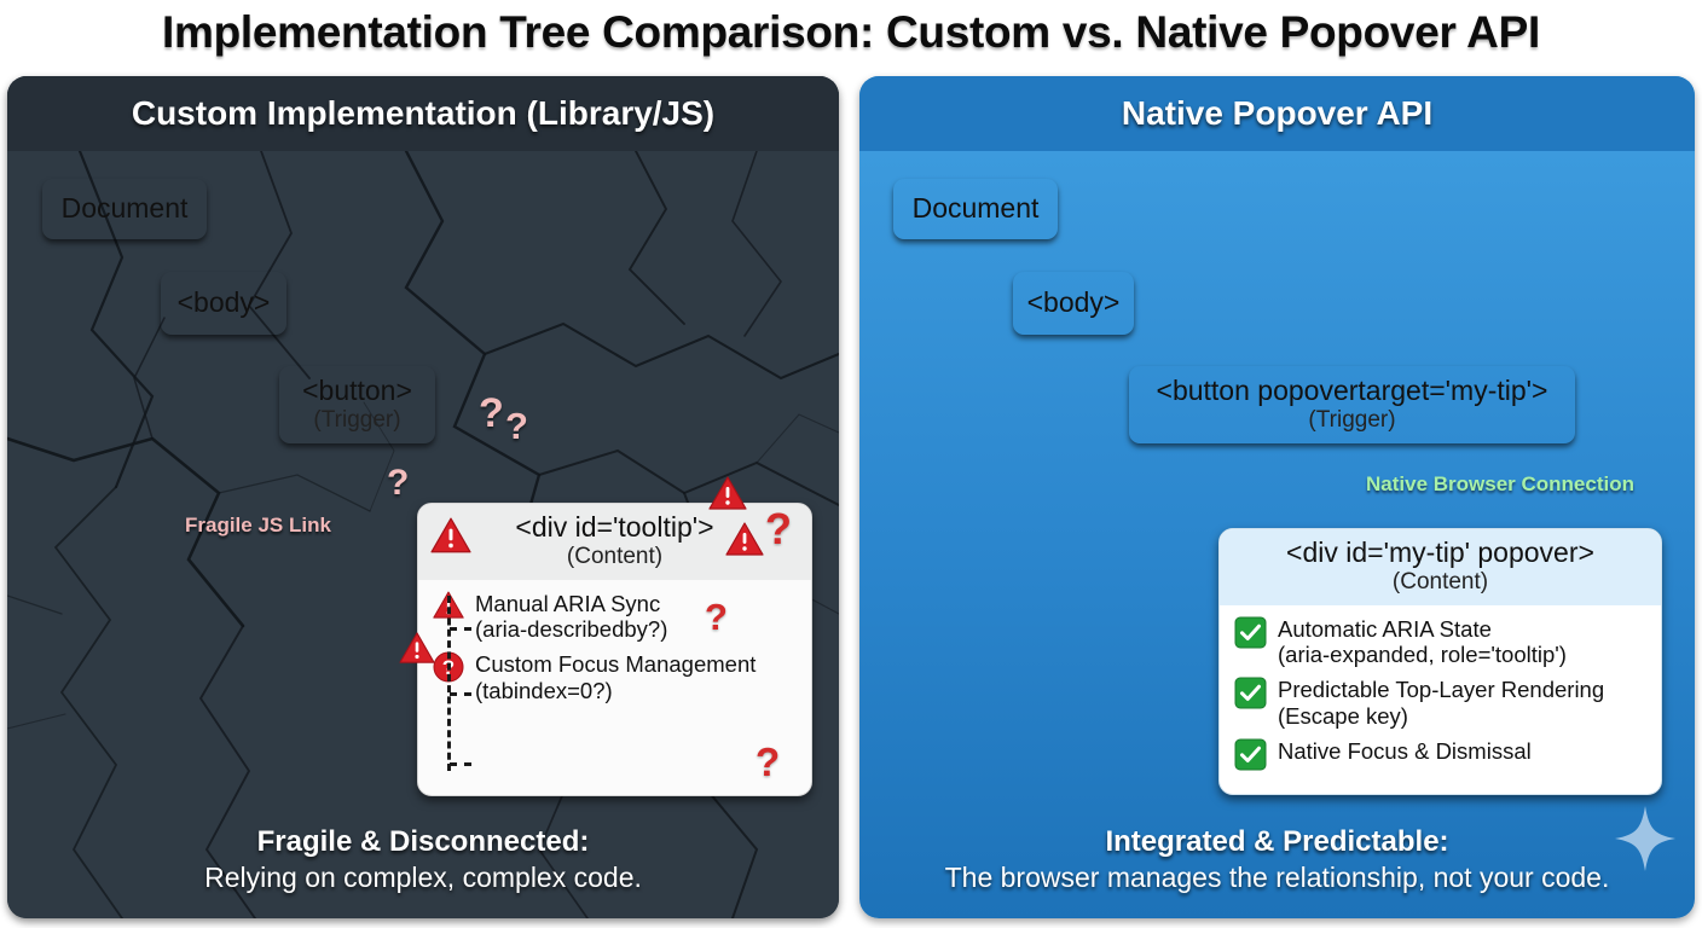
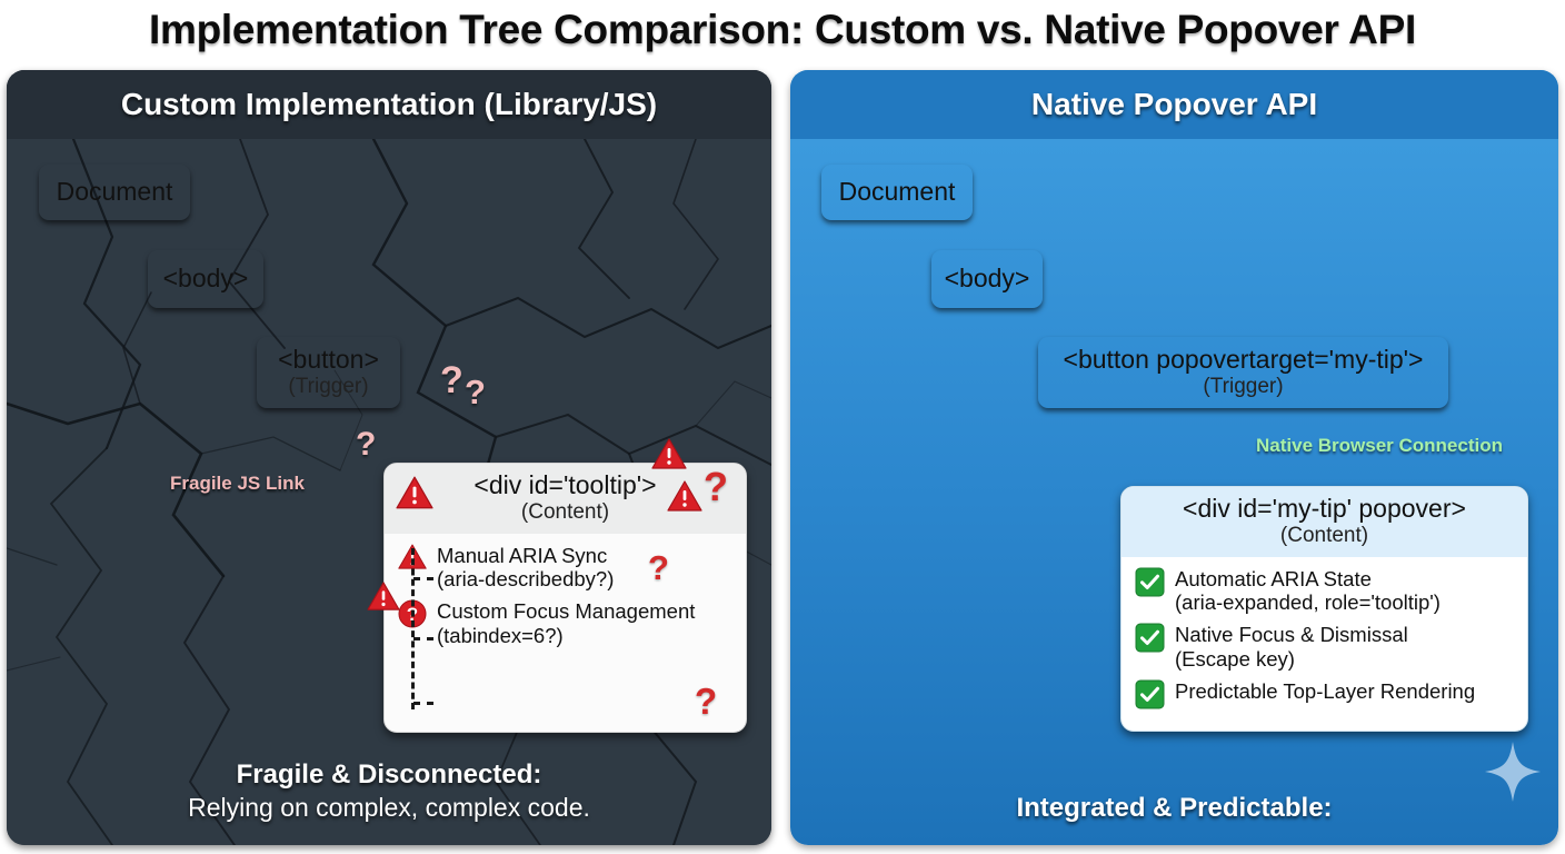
  Implementation Tree Comparison: Custom vs. Native Popover API
  Custom Implementation (Library/JS)
  Fragile & Disconnected:
  Relying on complex, complex code.
  Document
  <body>
  <button>
  (Trigger)
  Fragile JS Link
  ?
  ?
  ?
  <div id='tooltip'>
  (Content)
  Manual ARIA Sync
  (aria-describedby?)
  ?
  Custom Focus Management
- (tabindex=0?)
+ (tabindex=6?)
  ?
  ?
  ?
  Native Popover API
  Integrated & Predictable:
- The browser manages the relationship, not your code.
  Document
  <body>
  <button popovertarget='my-tip'>
  (Trigger)
  Native Browser Connection
  <div id='my-tip' popover>
  (Content)
  Automatic ARIA State
  (aria-expanded, role='tooltip')
- Predictable Top-Layer Rendering
+ Native Focus & Dismissal
  (Escape key)
- Native Focus & Dismissal
+ Predictable Top-Layer Rendering
